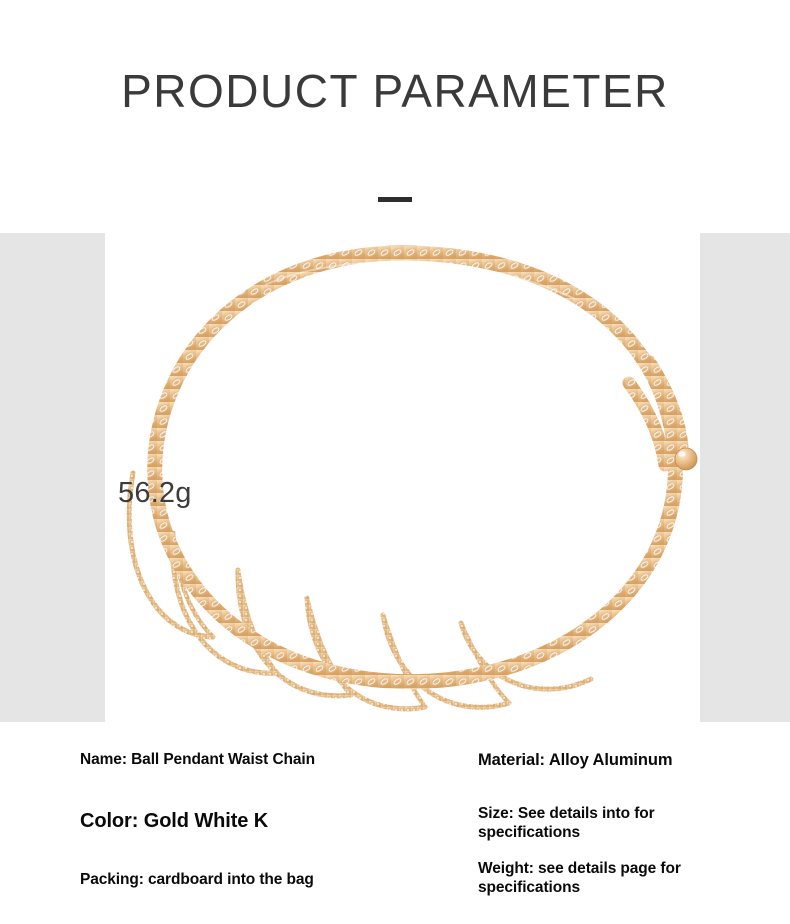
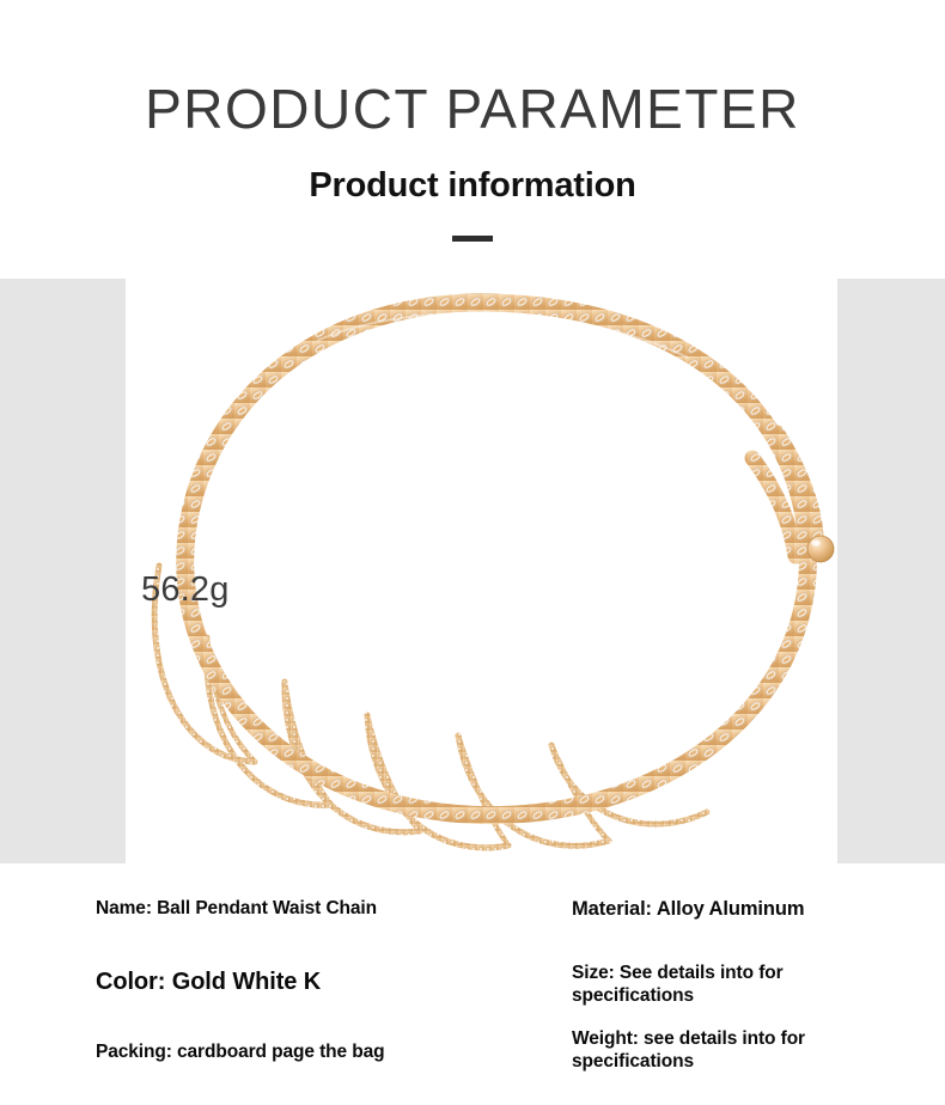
  PRODUCT PARAMETER
+ Product information
  56.2g
  Name: Ball Pendant Waist Chain
  Color: Gold White K
- Packing: cardboard into the bag
+ Packing: cardboard page the bag
  Material: Alloy Aluminum
  Size: See details into for specifications
- Weight: see details page for specifications
+ Weight: see details into for specifications
